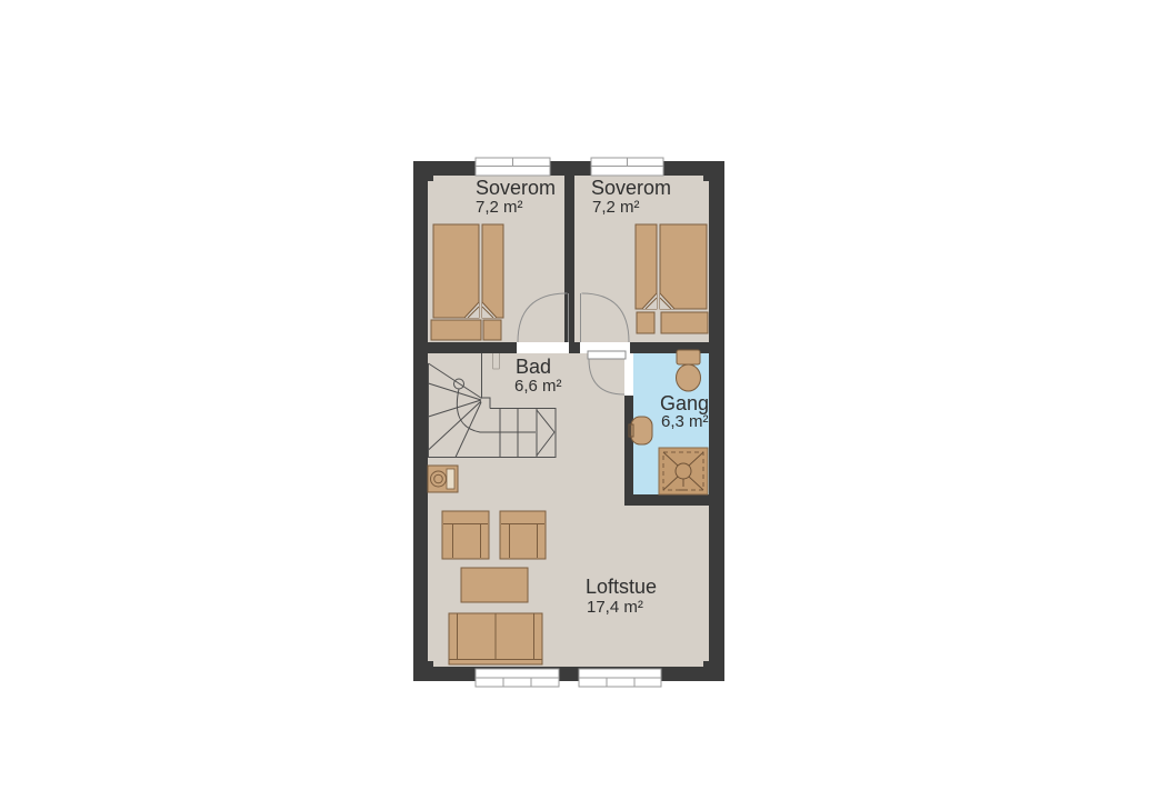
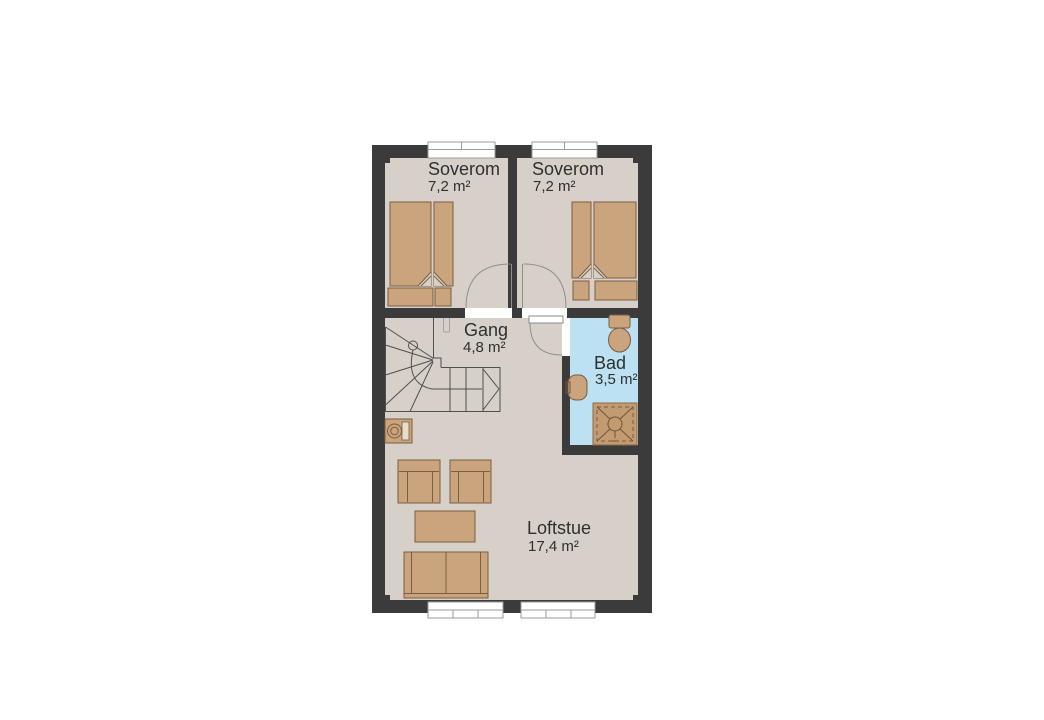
  Soverom
  7,2 m²
  Soverom
  7,2 m²
- Bad
+ Gang
- 6,6 m²
+ 4,8 m²
- Gang
+ Bad
- 6,3 m²
+ 3,5 m²
  Loftstue
  17,4 m²
